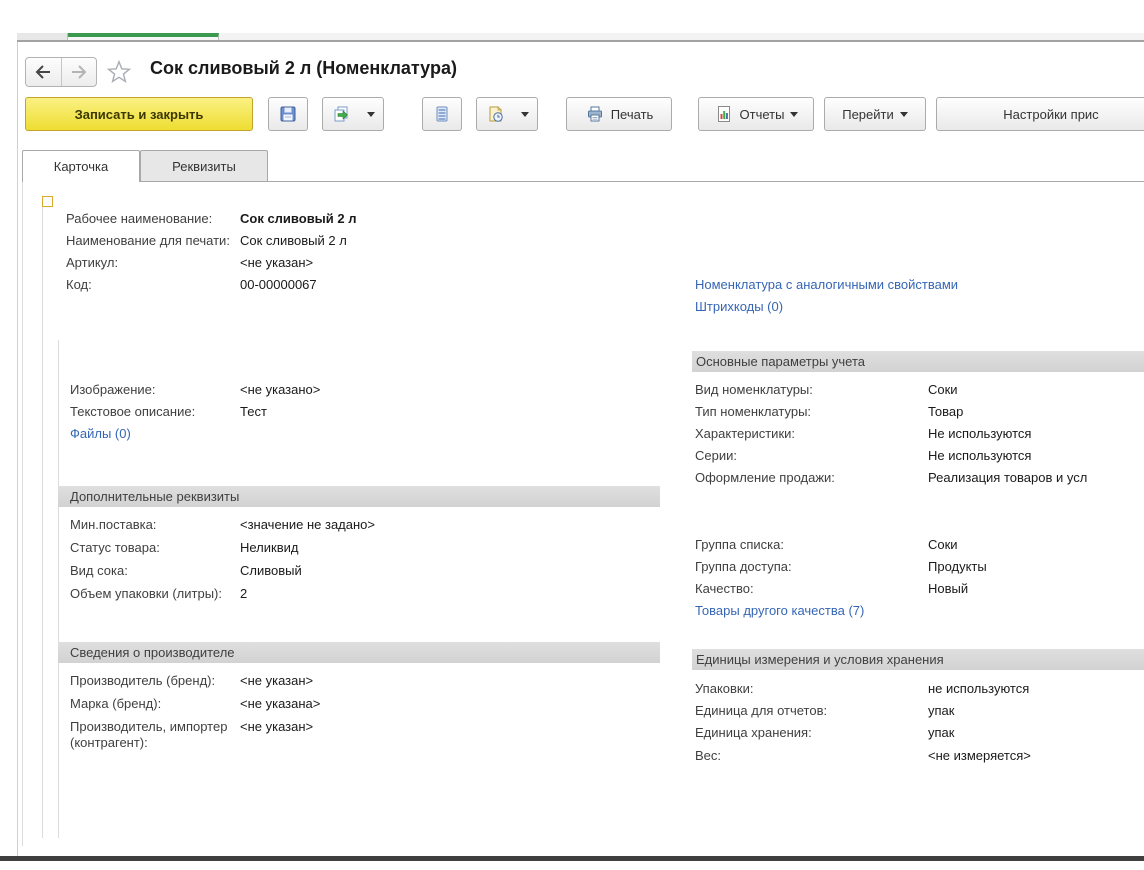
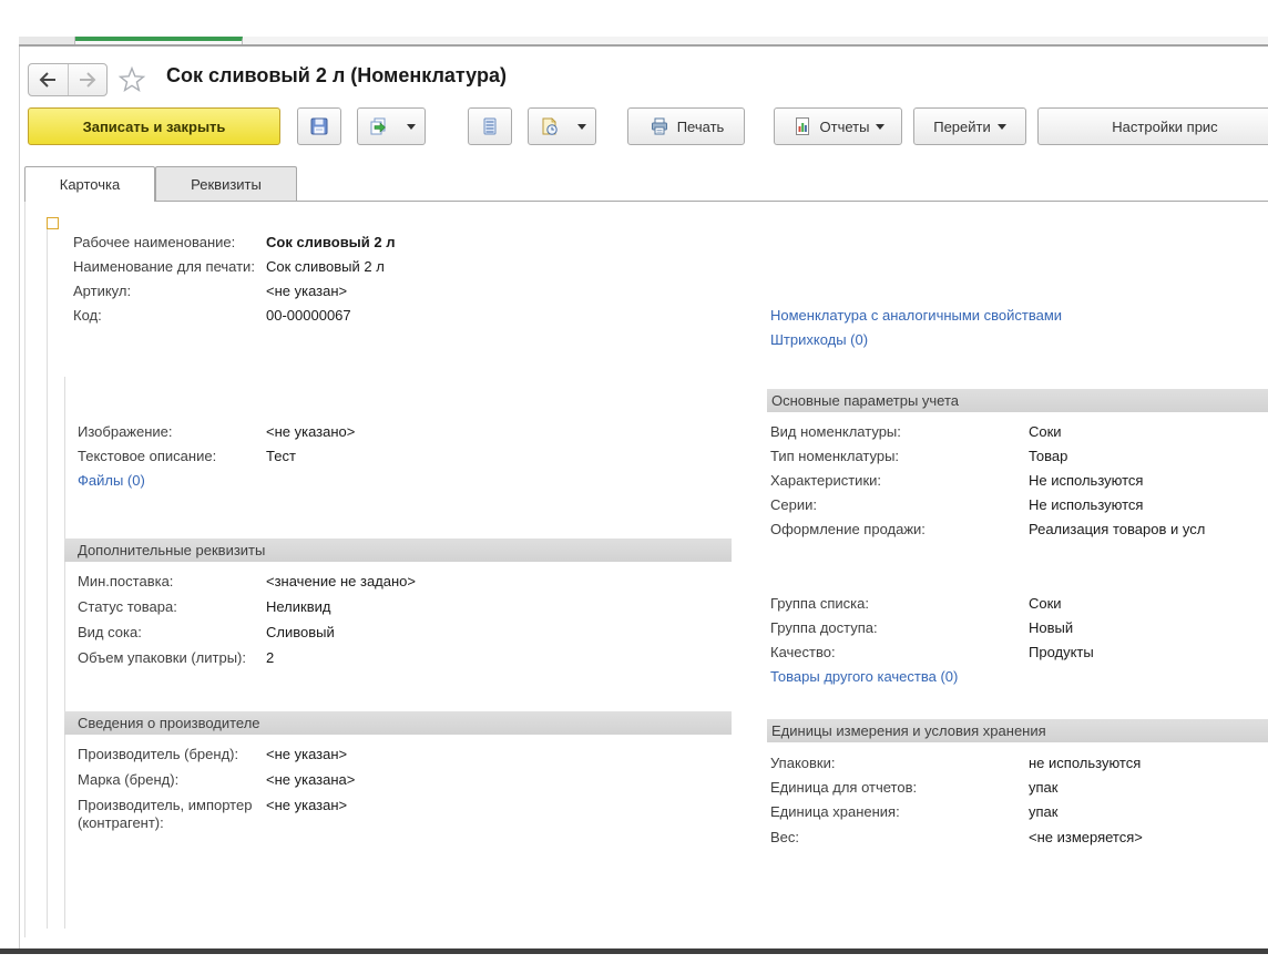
  Сок сливовый 2 л (Номенклатура)
  Записать и закрыть
  Печать
  Отчеты
  Перейти
  Настройки прис
  Карточка
  Реквизиты
  Рабочее наименование:
  Сок сливовый 2 л
  Наименование для печати:
  Сок сливовый 2 л
  Артикул:
  <не указан>
  Код:
  00-00000067
  Номенклатура с аналогичными свойствами
  Штрихкоды (0)
  Изображение:
  <не указано>
  Текстовое описание:
  Тест
  Файлы (0)
  Дополнительные реквизиты
  Мин.поставка:
  <значение не задано>
  Статус товара:
  Неликвид
  Вид сока:
  Сливовый
  Объем упаковки (литры):
  2
  Сведения о производителе
  Производитель (бренд):
  <не указан>
  Марка (бренд):
  <не указана>
  Производитель, импортер (контрагент):
  <не указан>
  Основные параметры учета
  Вид номенклатуры:
  Соки
  Тип номенклатуры:
  Товар
  Характеристики:
  Не используются
  Серии:
  Не используются
  Оформление продажи:
  Реализация товаров и усл
  Группа списка:
  Соки
  Группа доступа:
- Продукты
+ Новый
  Качество:
- Новый
+ Продукты
- Товары другого качества (7)
+ Товары другого качества (0)
  Единицы измерения и условия хранения
  Упаковки:
  не используются
  Единица для отчетов:
  упак
  Единица хранения:
  упак
  Вес:
  <не измеряется>
